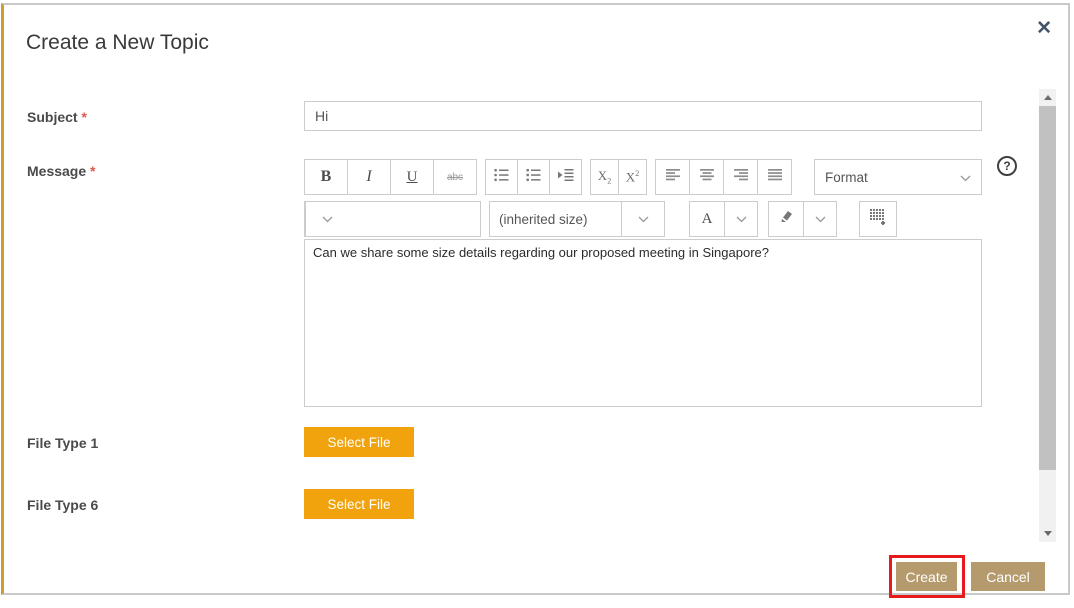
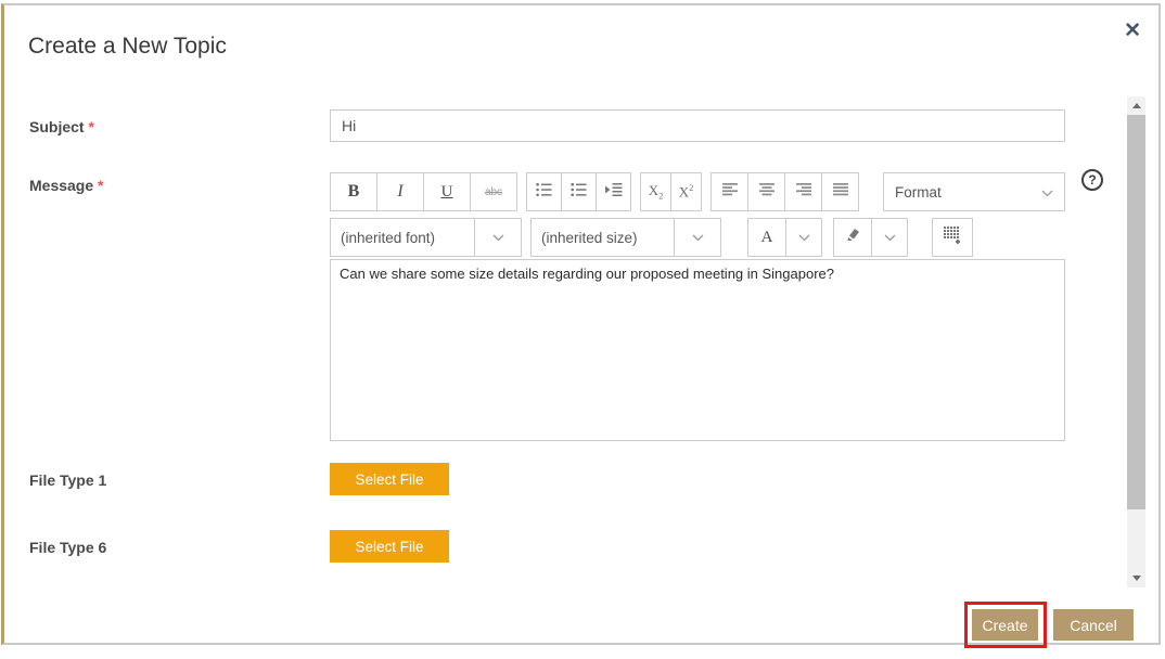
  Create a New Topic
  ✕
  Subject *
  Hi
  Message *
  B
  I
  U
  abc
  X2
  X2
  Format
+ (inherited font)
  (inherited size)
  A
  ?
  Can we share some size details regarding our proposed meeting in Singapore?
  File Type 1
  Select File
  File Type 6
  Select File
  Create
  Cancel
